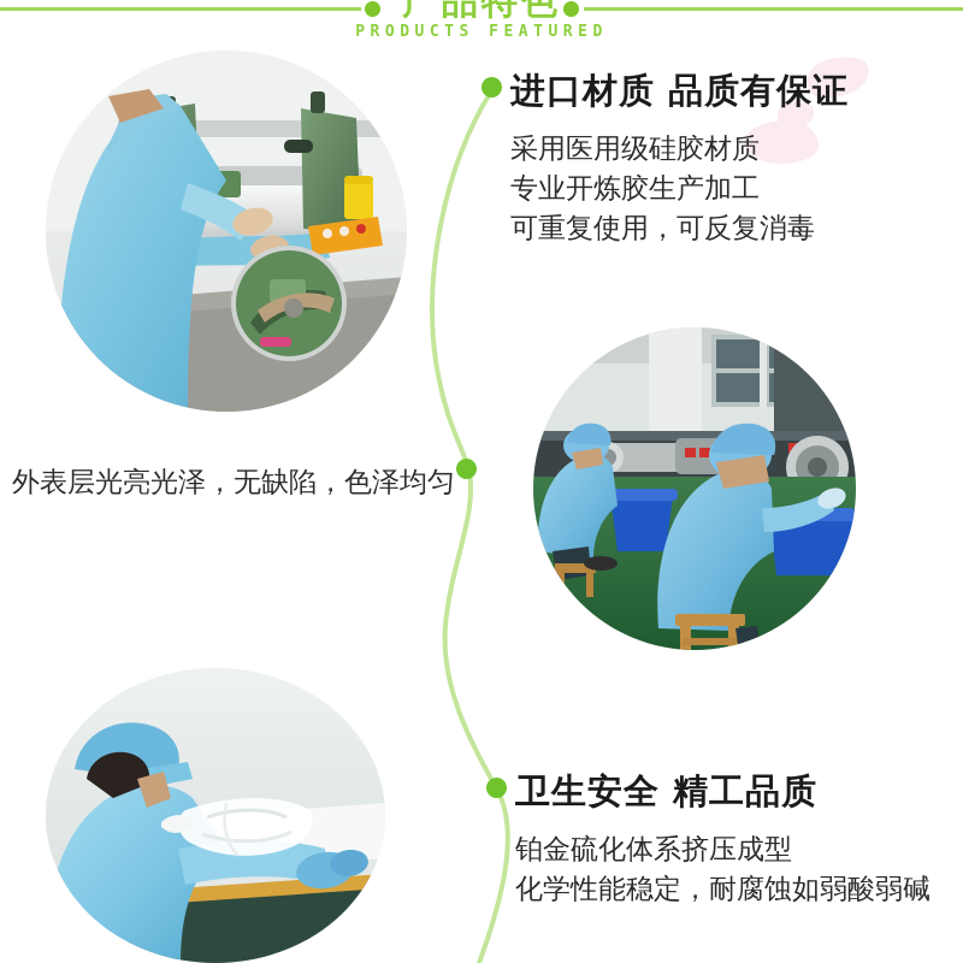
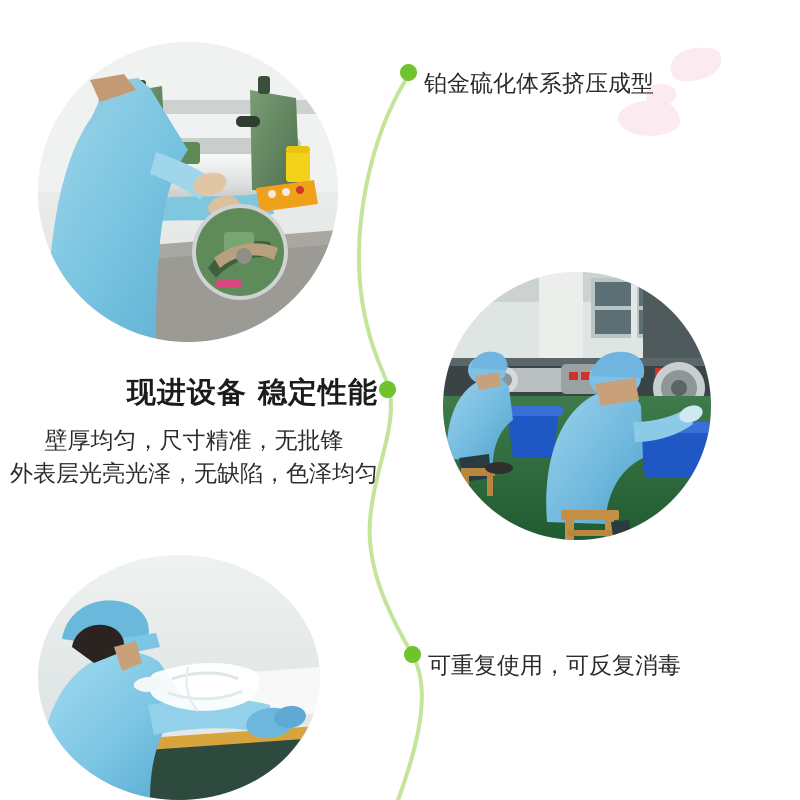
- 产品特色
- PRODUCTS FEATURED
- 进口材质 品质有保证
- 采用医用级硅胶材质
- 专业开炼胶生产加工
- 可重复使用，可反复消毒
+ 铂金硫化体系挤压成型
+ 现进设备 稳定性能
+ 壁厚均匀，尺寸精准，无批锋
  外表层光亮光泽，无缺陷，色泽均匀
- 卫生安全 精工品质
- 铂金硫化体系挤压成型
+ 可重复使用，可反复消毒
- 化学性能稳定，耐腐蚀如弱酸弱碱
